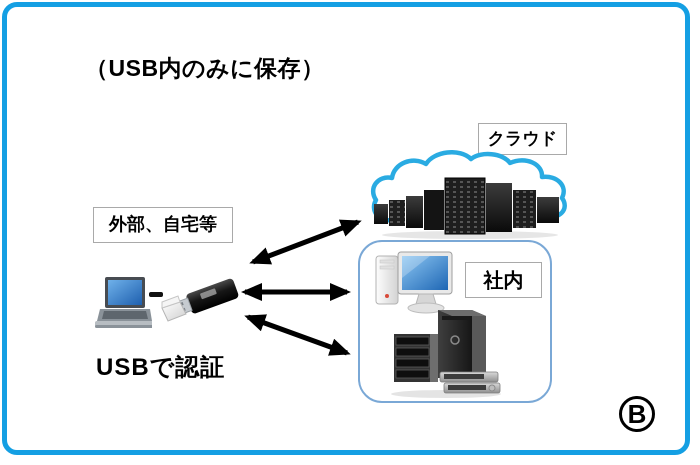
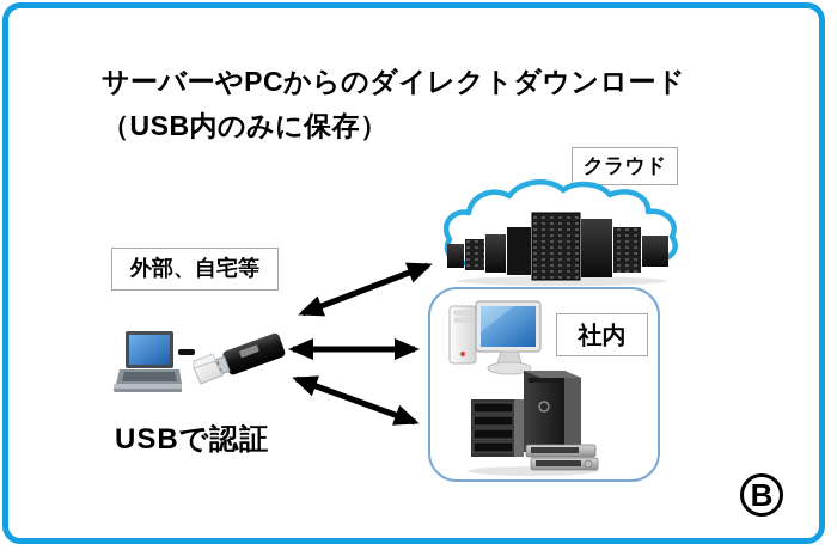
+ サーバーやPCからのダイレクトダウンロード
  （USB内のみに保存）
  クラウド
  外部、自宅等
  USBで認証
  社内
  B
